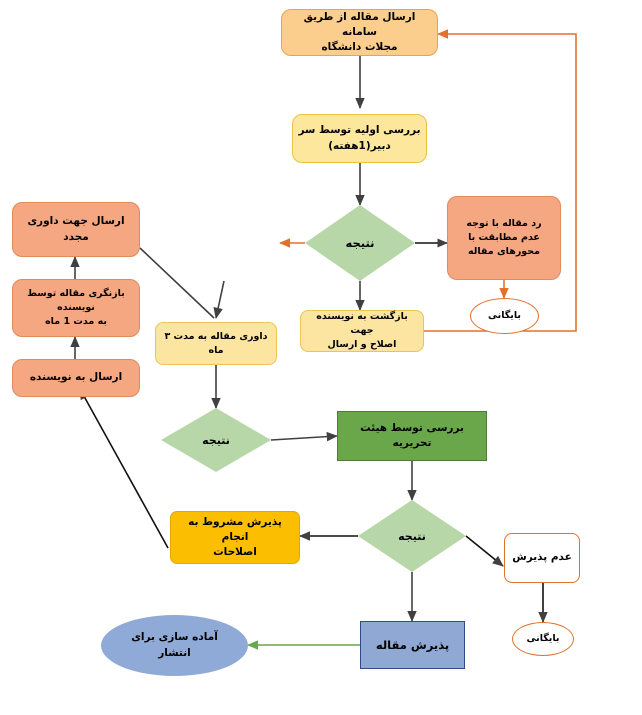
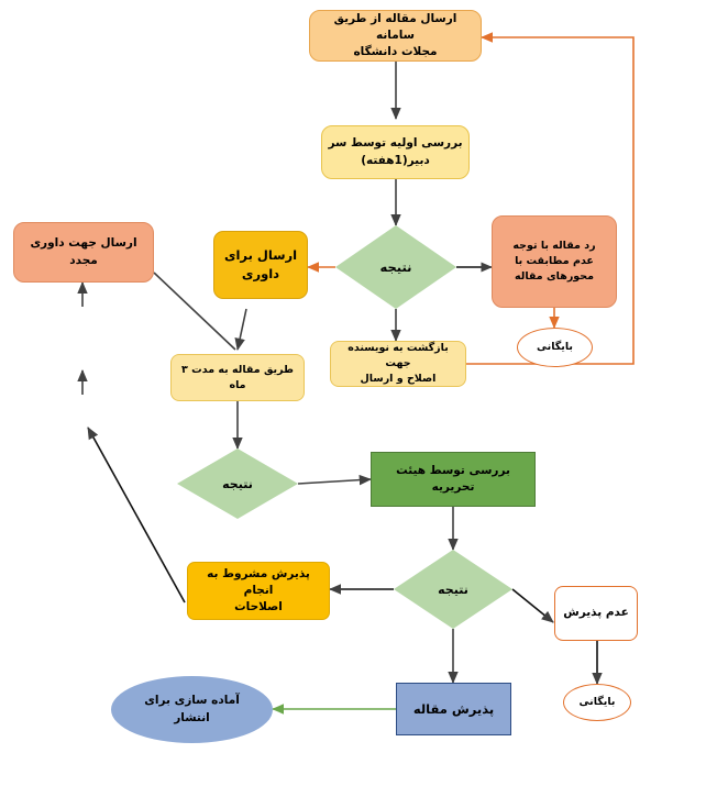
  ارسال مقاله از طریق سامانه
  مجلات دانشگاه
  بررسی اولیه توسط سر
  دبیر(1هفته)
  نتیجه
  رد مقاله با توجه
  عدم مطابقت با
  محورهای مقاله
  بایگانی
+ ارسال برای
+ داوری
  بازگشت به نویسنده جهت
  اصلاح و ارسال
- داوری مقاله به مدت ۳ ماه
+ طریق مقاله به مدت ۳ ماه
  نتیجه
  بررسی توسط هیئت تحریریه
  نتیجه
  ارسال جهت داوری
  مجدد
- بازنگری مقاله توسط نویسنده
- به مدت 1 ماه
- ارسال به نویسنده
  پذیرش مشروط به انجام
  اصلاحات
  عدم پذیرش
  بایگانی
  پذیرش مقاله
  آماده سازی برای
  انتشار
